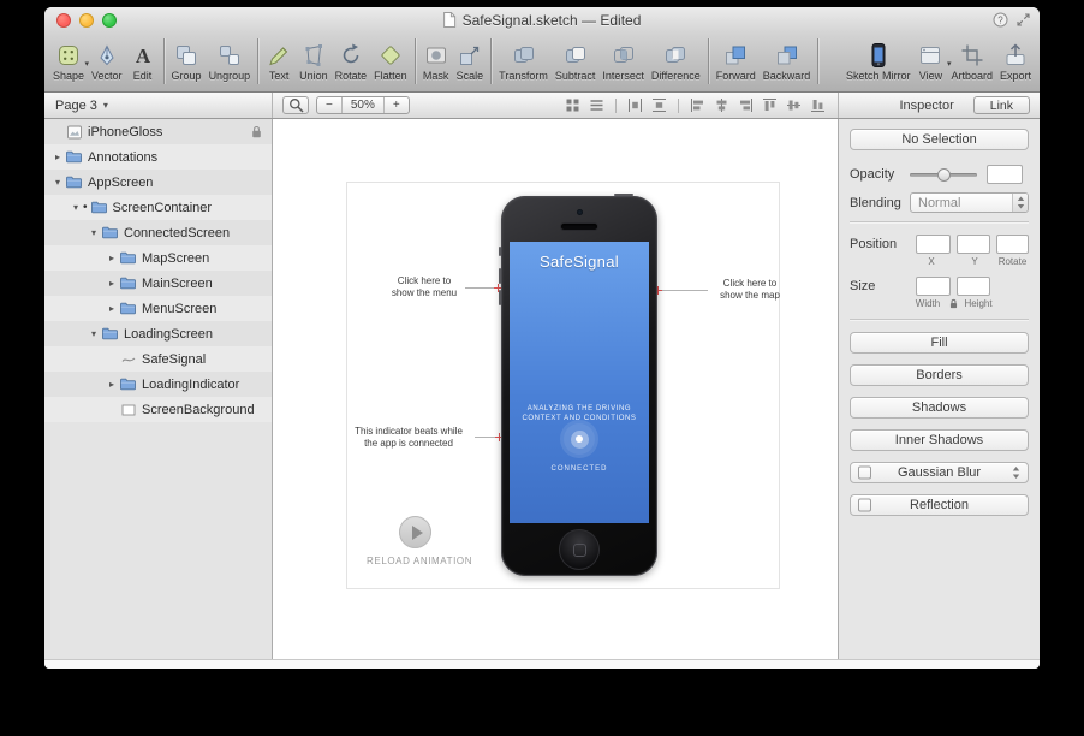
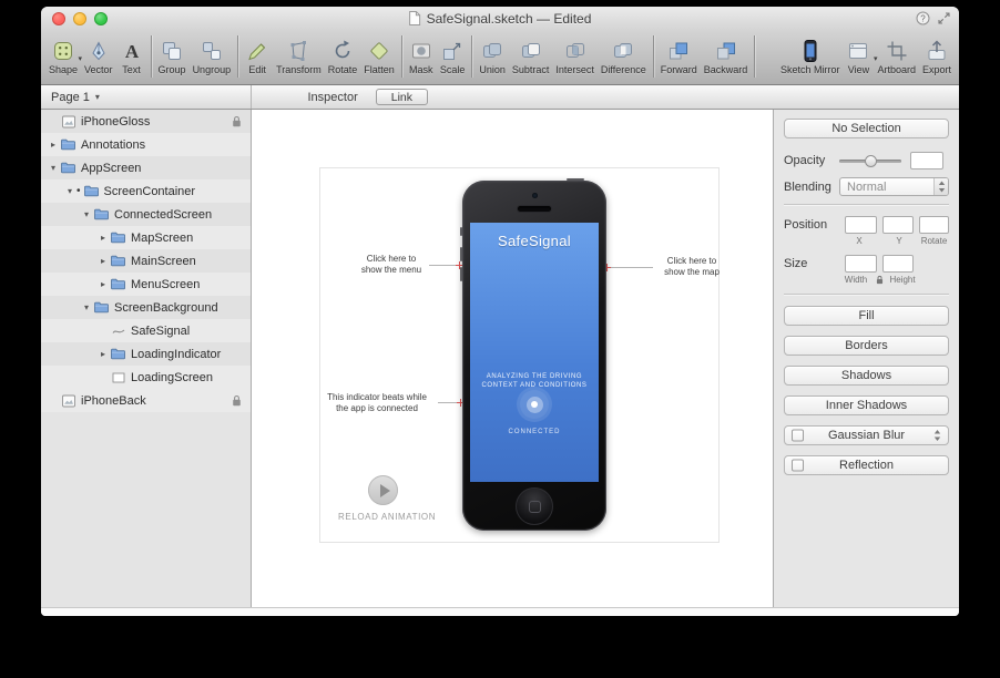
  SafeSignal.sketch — Edited
  ?
  Shape
  Vector
  A
- Edit
+ Text
  Group
  Ungroup
- Text
+ Edit
- Union
+ Transform
  Rotate
  Flatten
  Mask
  Scale
- Transform
+ Union
  Subtract
  Intersect
  Difference
  Forward
  Backward
  Sketch Mirror
  View
  Artboard
  Export
- Page 3
+ Page 1
  ▾
- −
- 50%
- +
  Inspector
  Link
  iPhoneGloss
  ▸
  Annotations
  ▾
  AppScreen
  ▾
  •
  ScreenContainer
  ▾
  ConnectedScreen
  ▸
  MapScreen
  ▸
  MainScreen
  ▸
  MenuScreen
  ▾
- LoadingScreen
+ ScreenBackground
  SafeSignal
  ▸
  LoadingIndicator
- ScreenBackground
+ LoadingScreen
+ iPhoneBack
  Click here to
  show the menu
  Click here to
  show the map
  This indicator beats while
  the app is connected
  SafeSignal
  RELOAD ANIMATION
  No Selection
  Opacity
  Blending
  Normal
  Position
  X
  Y
  Rotate
  Size
  Width
  Height
  Fill
  Borders
  Shadows
  Inner Shadows
  Gaussian Blur
  Reflection
